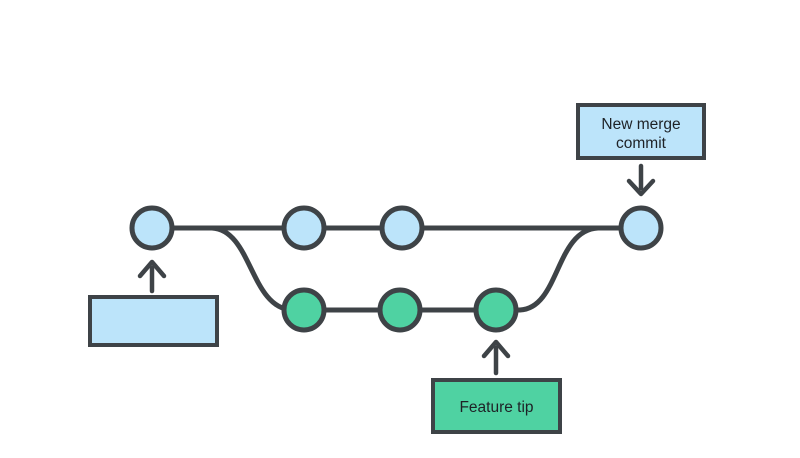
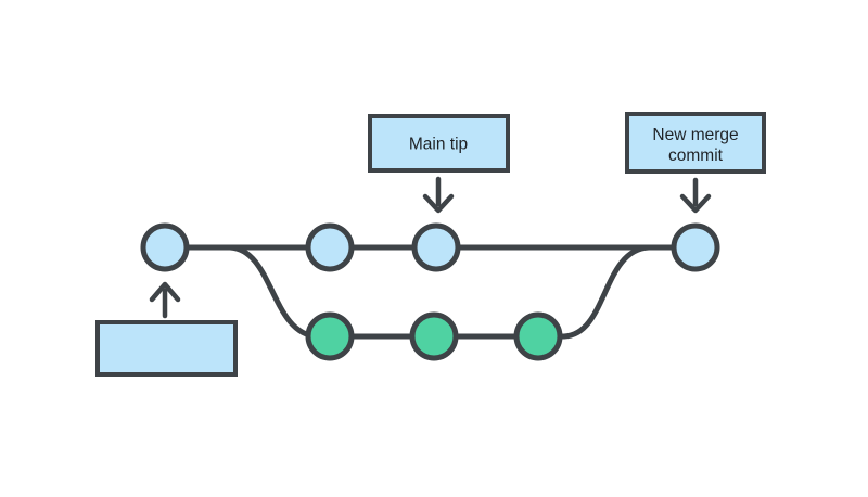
+ Main tip
  New merge
  commit
- Feature tip
